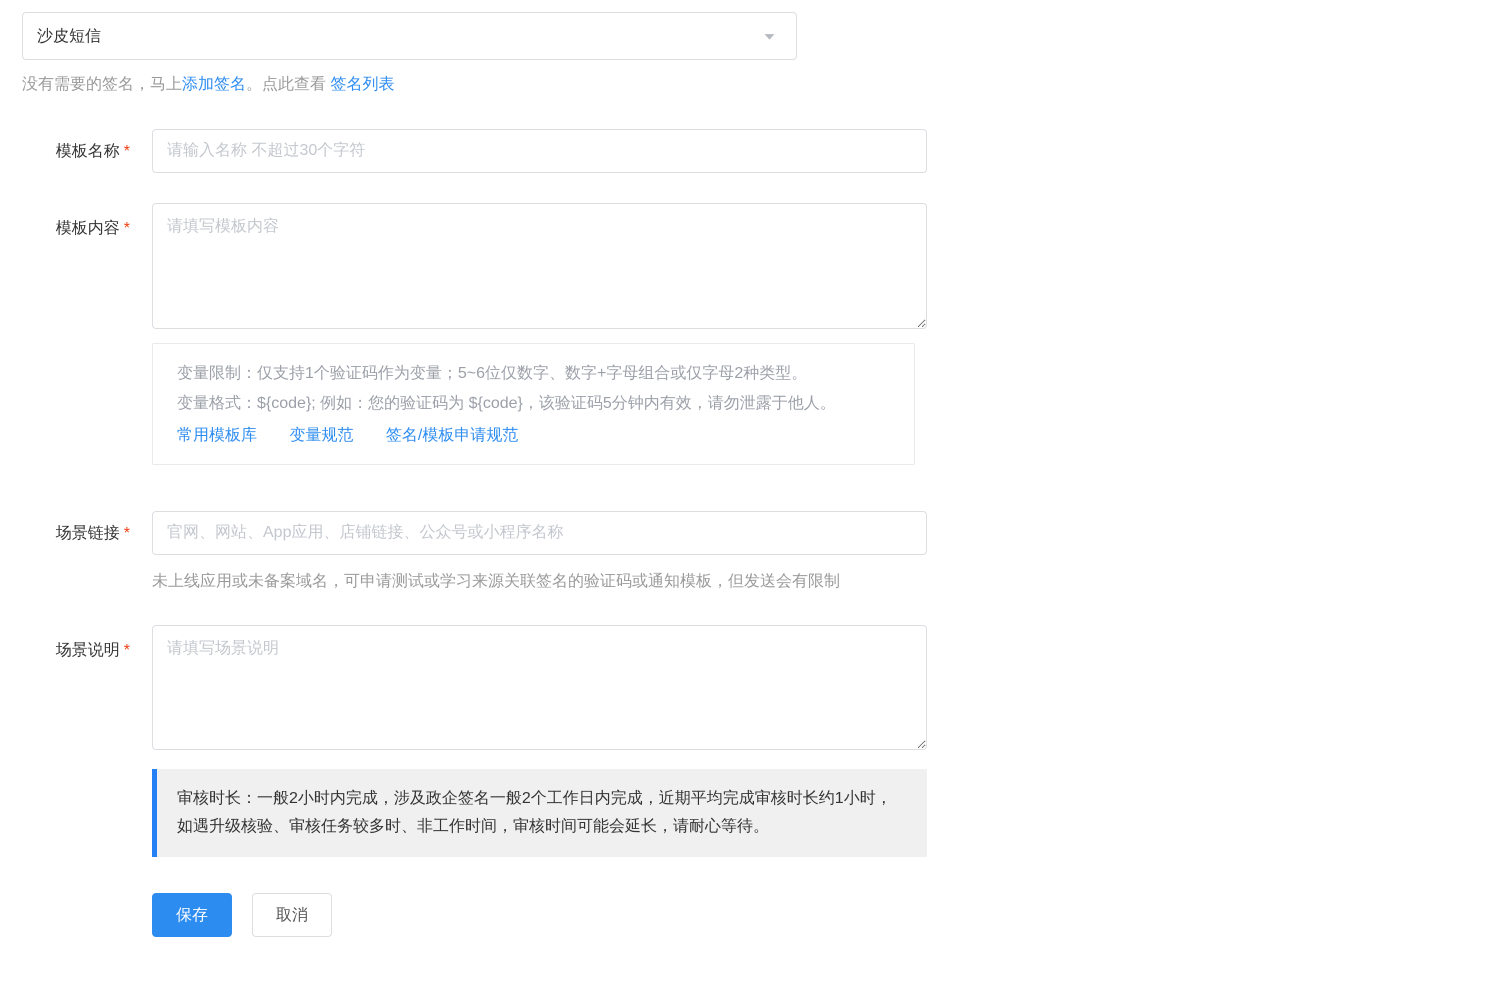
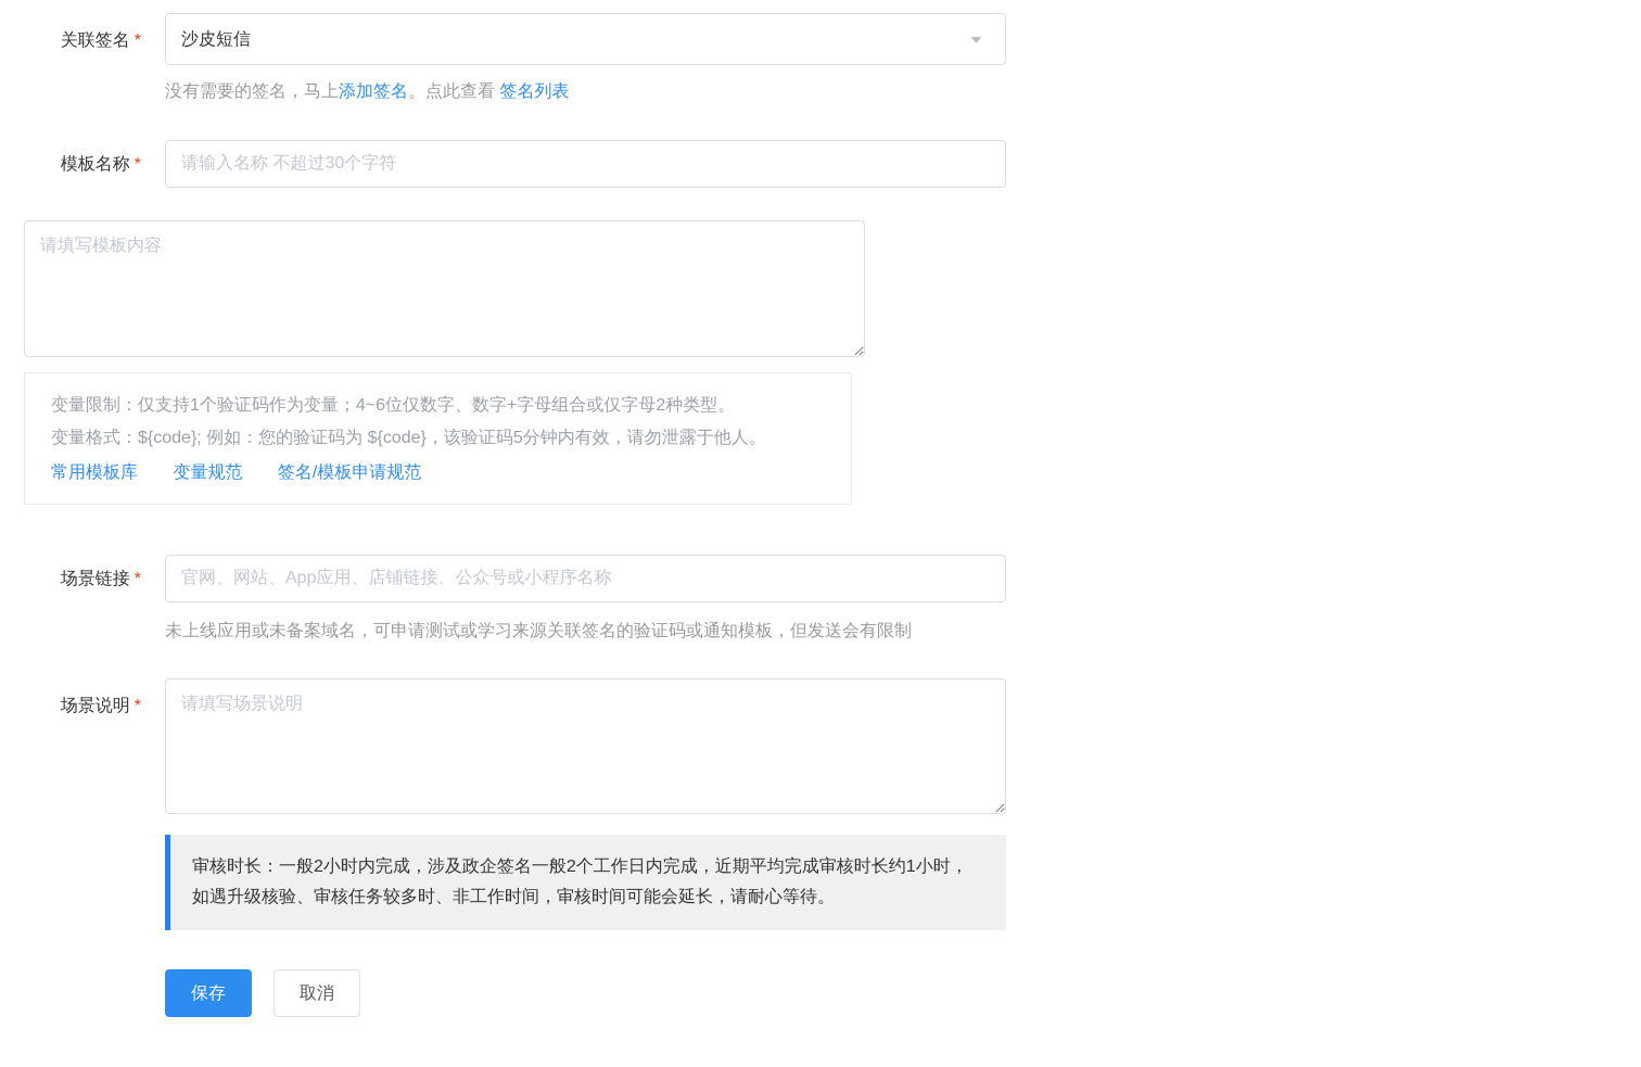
+ 关联签名 *
  沙皮短信
  ▼
  没有需要的签名，马上添加签名。点此查看 签名列表
  模板名称 *
  请输入名称 不超过30个字符
- 模板内容 *
  请填写模板内容
- 变量限制：仅支持1个验证码作为变量；5~6位仅数字、数字+字母组合或仅字母2种类型。
+ 变量限制：仅支持1个验证码作为变量；4~6位仅数字、数字+字母组合或仅字母2种类型。
  变量格式：${code}; 例如：您的验证码为 ${code}，该验证码5分钟内有效，请勿泄露于他人。
  常用模板库 变量规范 签名/模板申请规范
  场景链接 *
  官网、网站、App应用、店铺链接、公众号或小程序名称
  未上线应用或未备案域名，可申请测试或学习来源关联签名的验证码或通知模板，但发送会有限制
  场景说明 *
  请填写场景说明
  审核时长：一般2小时内完成，涉及政企签名一般2个工作日内完成，近期平均完成审核时长约1小时，如遇升级核验、审核任务较多时、非工作时间，审核时间可能会延长，请耐心等待。
  保存
  取消
